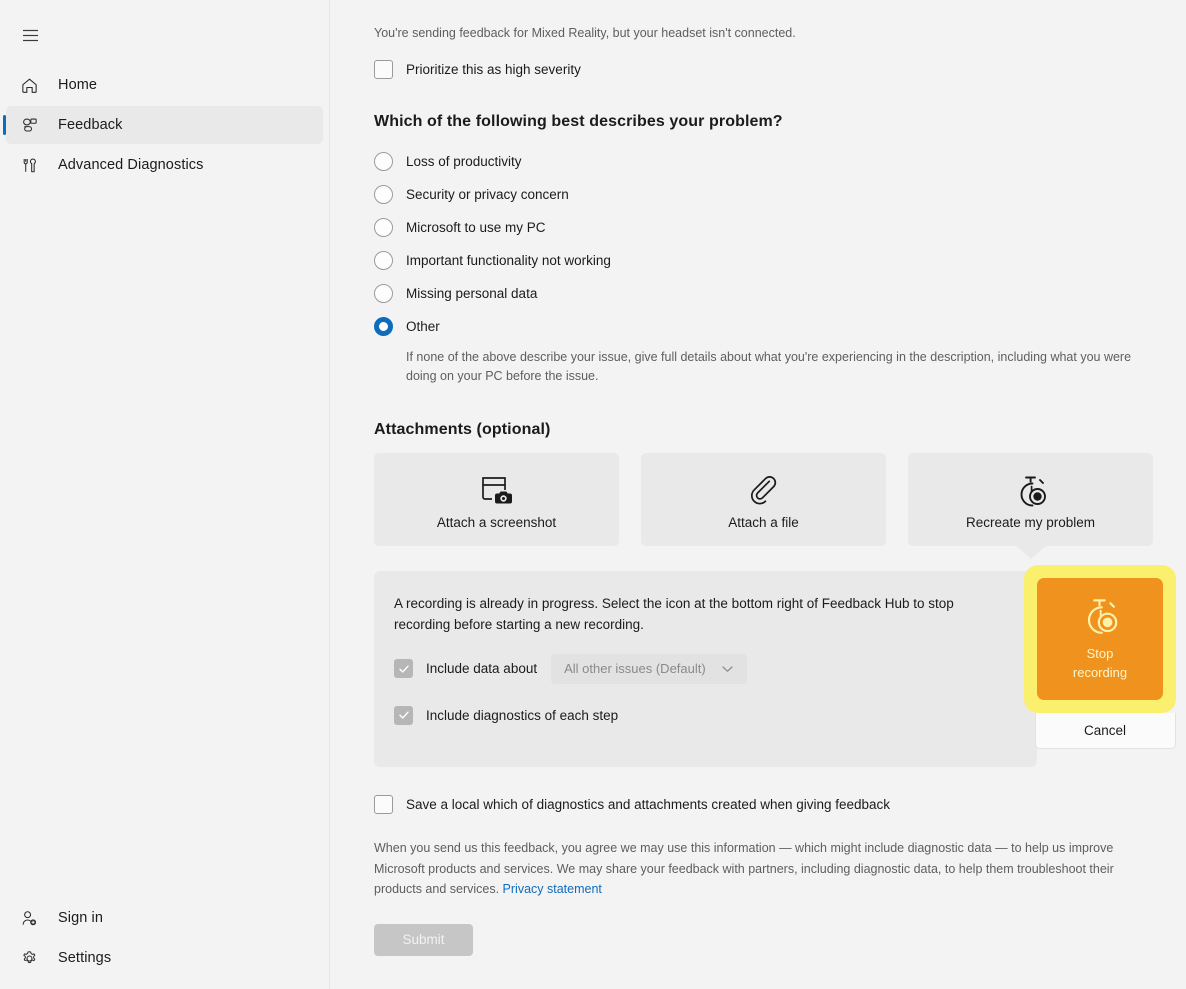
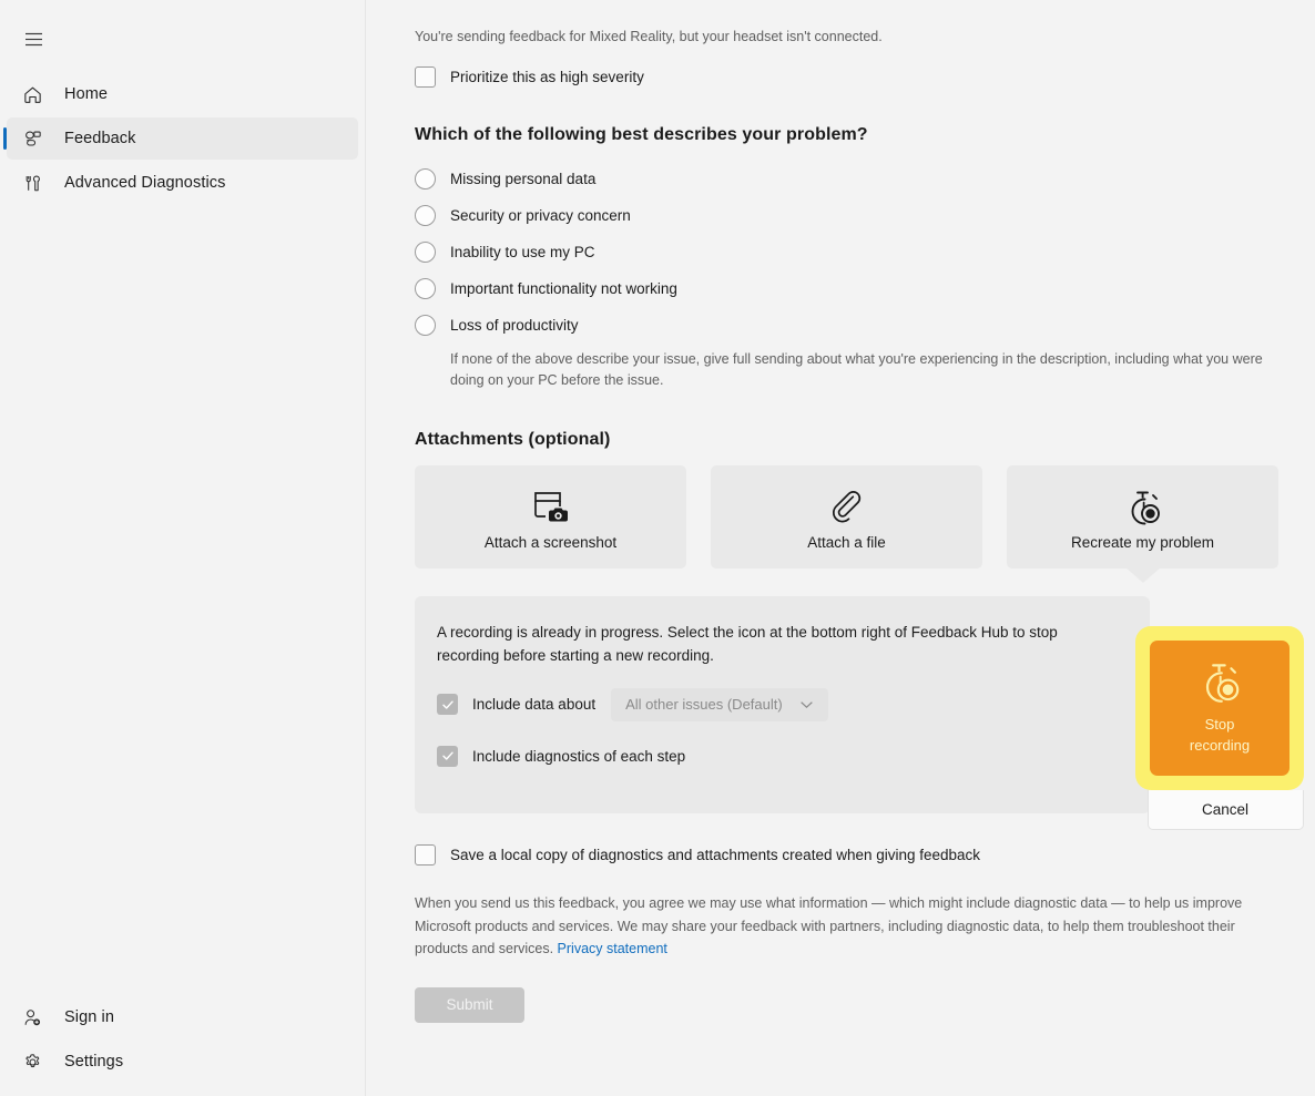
  Home
  Feedback
  Advanced Diagnostics
  Sign in
  Settings
  You're sending feedback for Mixed Reality, but your headset isn't connected.
  Prioritize this as high severity
  Which of the following best describes your problem?
- Loss of productivity
+ Missing personal data
  Security or privacy concern
- Microsoft to use my PC
+ Inability to use my PC
  Important functionality not working
- Missing personal data
+ Loss of productivity
- Other
- If none of the above describe your issue, give full details about what you're experiencing in the description, including what you were doing on your PC before the issue.
+ If none of the above describe your issue, give full sending about what you're experiencing in the description, including what you were doing on your PC before the issue.
  Attachments (optional)
  Attach a screenshot
  Attach a file
  Recreate my problem
  A recording is already in progress. Select the icon at the bottom right of Feedback Hub to stop recording before starting a new recording.
  Include data about
  All other issues (Default)
  Include diagnostics of each step
- Save a local which of diagnostics and attachments created when giving feedback
+ Save a local copy of diagnostics and attachments created when giving feedback
- When you send us this feedback, you agree we may use this information — which might include diagnostic data — to help us improve Microsoft products and services. We may share your feedback with partners, including diagnostic data, to help them troubleshoot their products and services. Privacy statement
+ When you send us this feedback, you agree we may use what information — which might include diagnostic data — to help us improve Microsoft products and services. We may share your feedback with partners, including diagnostic data, to help them troubleshoot their products and services. Privacy statement
  Submit
  Stop
  recording
  Cancel
